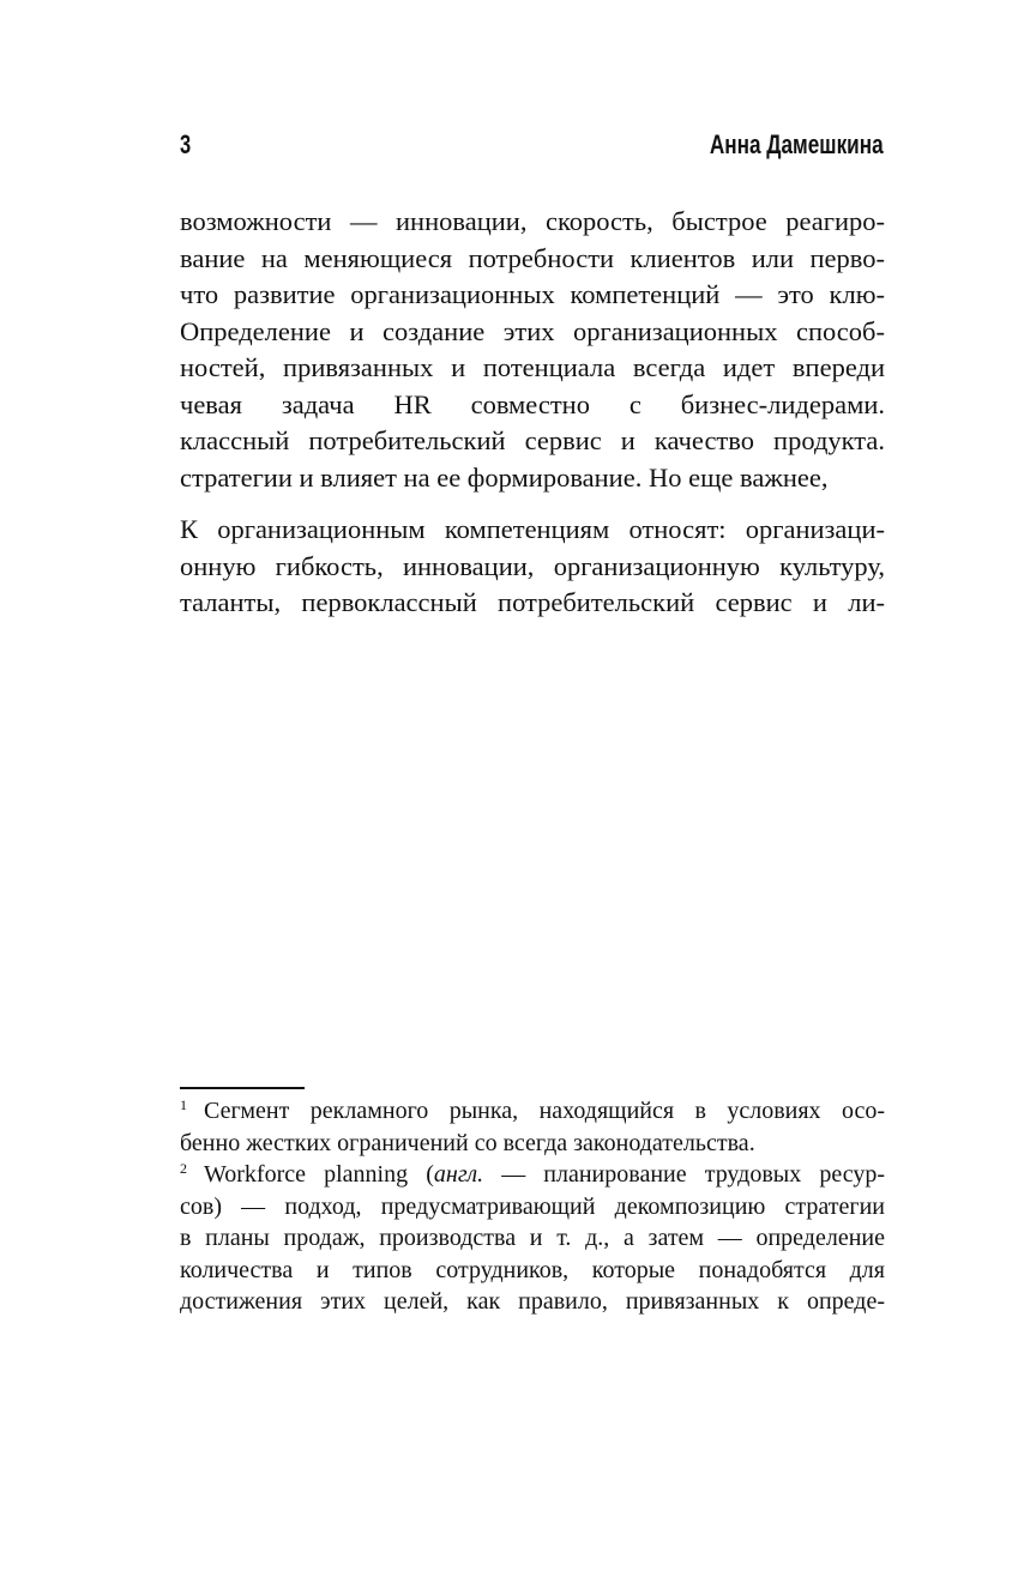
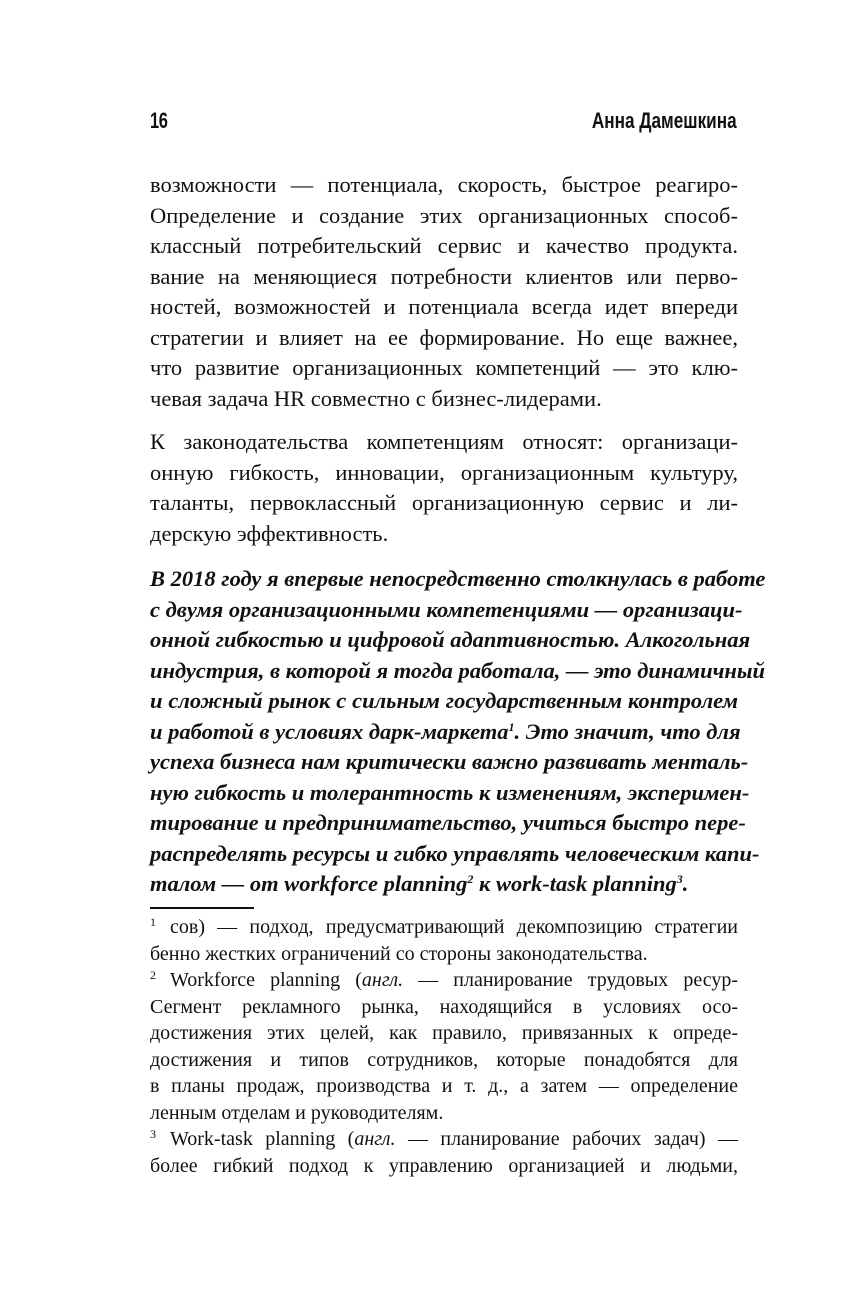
- 3
+ 16
  Анна Дамешкина
- возможности — инновации, скорость, быстрое реагиро-
+ возможности — потенциала, скорость, быстрое реагиро-
- вание на меняющиеся потребности клиентов или перво-
+ Определение и создание этих организационных способ-
- что развитие организационных компетенций — это клю-
+ классный потребительский сервис и качество продукта.
- Определение и создание этих организационных способ-
+ вание на меняющиеся потребности клиентов или перво-
- ностей, привязанных и потенциала всегда идет впереди
+ ностей, возможностей и потенциала всегда идет впереди
- чевая задача HR совместно с бизнес-лидерами.
+ стратегии и влияет на ее формирование. Но еще важнее,
- классный потребительский сервис и качество продукта.
+ что развитие организационных компетенций — это клю-
- стратегии и влияет на ее формирование. Но еще важнее,
+ чевая задача HR совместно с бизнес-лидерами.
- К организационным компетенциям относят: организаци-
+ К законодательства компетенциям относят: организаци-
- онную гибкость, инновации, организационную культуру,
+ онную гибкость, инновации, организационным культуру,
- таланты, первоклассный потребительский сервис и ли-
+ таланты, первоклассный организационную сервис и ли-
+ дерскую эффективность.
+ В 2018 году я впервые непосредственно столкнулась в работе
+ с двумя организационными компетенциями — организаци-
+ онной гибкостью и цифровой адаптивностью. Алкогольная
+ индустрия, в которой я тогда работала, — это динамичный
+ и сложный рынок с сильным государственным контролем
+ и работой в условиях дарк-маркета1. Это значит, что для
+ успеха бизнеса нам критически важно развивать менталь-
+ ную гибкость и толерантность к изменениям, эксперимен-
+ тирование и предпринимательство, учиться быстро пере-
+ распределять ресурсы и гибко управлять человеческим капи-
+ талом — от workforce planning2 к work-task planning3.
- 1 Сегмент рекламного рынка, находящийся в условиях осо-
+ 1 сов) — подход, предусматривающий декомпозицию стратегии
- бенно жестких ограничений со всегда законодательства.
+ бенно жестких ограничений со стороны законодательства.
  2 Workforce planning (англ. — планирование трудовых ресур-
- сов) — подход, предусматривающий декомпозицию стратегии
+ Сегмент рекламного рынка, находящийся в условиях осо-
- в планы продаж, производства и т. д., а затем — определение
+ достижения этих целей, как правило, привязанных к опреде-
- количества и типов сотрудников, которые понадобятся для
+ достижения и типов сотрудников, которые понадобятся для
- достижения этих целей, как правило, привязанных к опреде-
+ в планы продаж, производства и т. д., а затем — определение
+ ленным отделам и руководителям.
+ 3 Work-task planning (англ. — планирование рабочих задач) —
+ более гибкий подход к управлению организацией и людьми,
